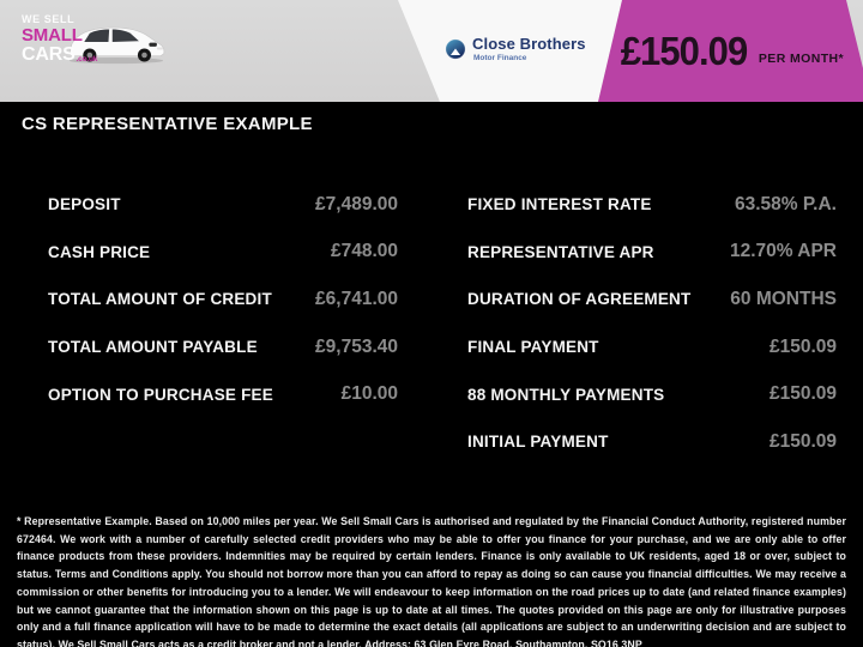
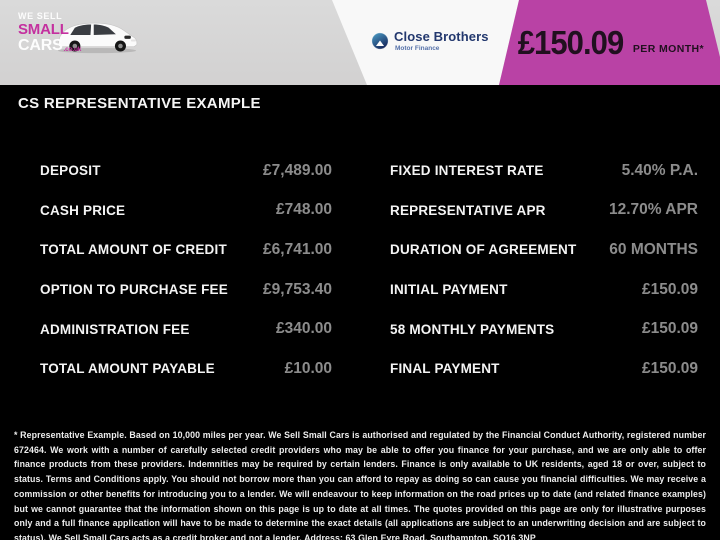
  WE SELL
  SMALL
  CARS
  Close Brothers
  £150.09
  PER MONTH*
  CS REPRESENTATIVE EXAMPLE
  DEPOSIT
  £7,489.00
  CASH PRICE
  £748.00
  TOTAL AMOUNT OF CREDIT
  £6,741.00
- TOTAL AMOUNT PAYABLE
+ OPTION TO PURCHASE FEE
  £9,753.40
+ ADMINISTRATION FEE
+ £340.00
- OPTION TO PURCHASE FEE
+ TOTAL AMOUNT PAYABLE
  £10.00
  FIXED INTEREST RATE
- 63.58% P.A.
+ 5.40% P.A.
  REPRESENTATIVE APR
  12.70% APR
  DURATION OF AGREEMENT
  60 MONTHS
- FINAL PAYMENT
+ INITIAL PAYMENT
  £150.09
- 88 MONTHLY PAYMENTS
+ 58 MONTHLY PAYMENTS
  £150.09
- INITIAL PAYMENT
+ FINAL PAYMENT
  £150.09
  * Representative Example. Based on 10,000 miles per year. We Sell Small Cars is authorised and regulated by the Financial Conduct Authority, registered number 672464. We work with a number of carefully selected credit providers who may be able to offer you finance for your purchase, and we are only able to offer finance products from these providers. Indemnities may be required by certain lenders. Finance is only available to UK residents, aged 18 or over, subject to status. Terms and Conditions apply. You should not borrow more than you can afford to repay as doing so can cause you financial difficulties. We may receive a commission or other benefits for introducing you to a lender. We will endeavour to keep information on the road prices up to date (and related finance examples) but we cannot guarantee that the information shown on this page is up to date at all times. The quotes provided on this page are only for illustrative purposes only and a full finance application will have to be made to determine the exact details (all applications are subject to an underwriting decision and are subject to status). We Sell Small Cars acts as a credit broker and not a lender. Address: 63 Glen Eyre Road, Southampton, SO16 3NP
